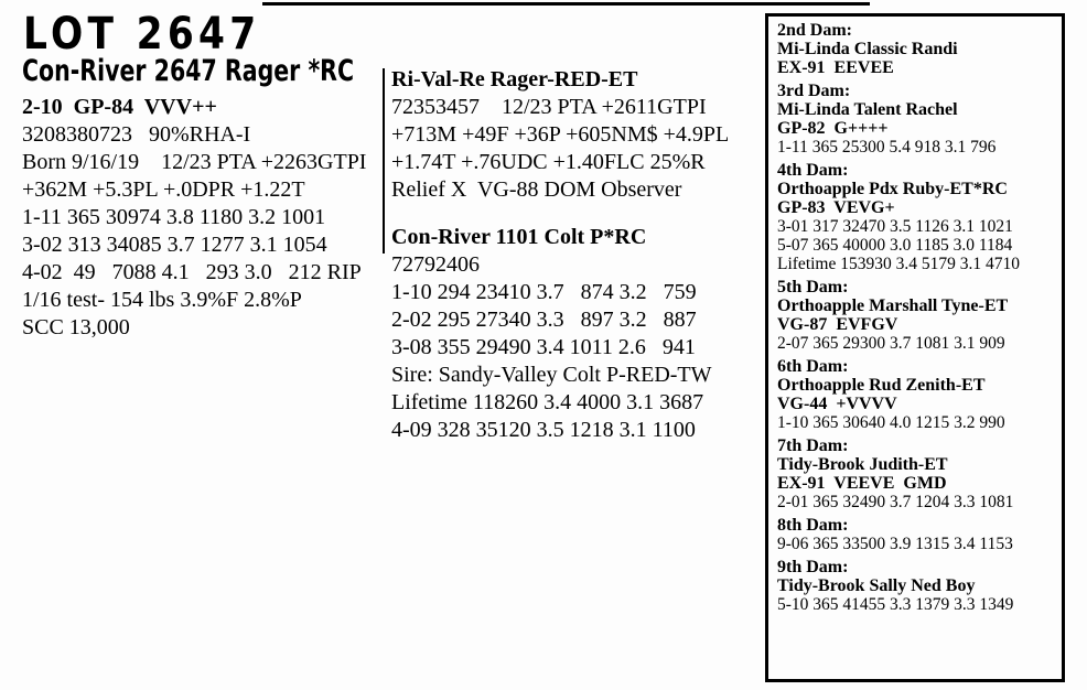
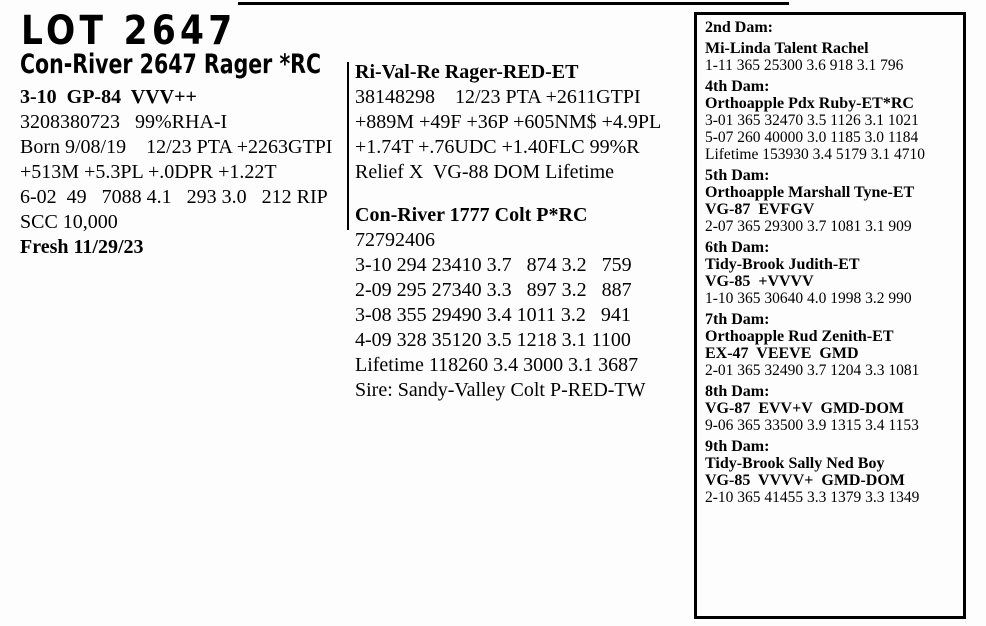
  LOT 2647
  Con-River 2647 Rager *RC
- 2-10 GP-84 VVV++
+ 3-10 GP-84 VVV++
- 3208380723 90%RHA-I
+ 3208380723 99%RHA-I
- Born 9/16/19 12/23 PTA +2263GTPI
+ Born 9/08/19 12/23 PTA +2263GTPI
- +362M +5.3PL +.0DPR +1.22T
+ +513M +5.3PL +.0DPR +1.22T
- 1-11 365 30974 3.8 1180 3.2 1001
- 3-02 313 34085 3.7 1277 3.1 1054
- 4-02 49 7088 4.1 293 3.0 212 RIP
+ 6-02 49 7088 4.1 293 3.0 212 RIP
- 1/16 test- 154 lbs 3.9%F 2.8%P
- SCC 13,000
+ SCC 10,000
+ Fresh 11/29/23
  Ri-Val-Re Rager-RED-ET
- 72353457 12/23 PTA +2611GTPI
+ 38148298 12/23 PTA +2611GTPI
- +713M +49F +36P +605NM$ +4.9PL
+ +889M +49F +36P +605NM$ +4.9PL
- +1.74T +.76UDC +1.40FLC 25%R
+ +1.74T +.76UDC +1.40FLC 99%R
- Relief X VG-88 DOM Observer
+ Relief X VG-88 DOM Lifetime
- Con-River 1101 Colt P*RC
+ Con-River 1777 Colt P*RC
  72792406
- 1-10 294 23410 3.7 874 3.2 759
+ 3-10 294 23410 3.7 874 3.2 759
- 2-02 295 27340 3.3 897 3.2 887
+ 2-09 295 27340 3.3 897 3.2 887
- 3-08 355 29490 3.4 1011 2.6 941
+ 3-08 355 29490 3.4 1011 3.2 941
- Sire: Sandy-Valley Colt P-RED-TW
+ 4-09 328 35120 3.5 1218 3.1 1100
- Lifetime 118260 3.4 4000 3.1 3687
+ Lifetime 118260 3.4 3000 3.1 3687
- 4-09 328 35120 3.5 1218 3.1 1100
+ Sire: Sandy-Valley Colt P-RED-TW
  2nd Dam:
- Mi-Linda Classic Randi
- EX-91 EEVEE
- 3rd Dam:
  Mi-Linda Talent Rachel
- GP-82 G++++
- 1-11 365 25300 5.4 918 3.1 796
+ 1-11 365 25300 3.6 918 3.1 796
  4th Dam:
  Orthoapple Pdx Ruby-ET*RC
- GP-83 VEVG+
- 3-01 317 32470 3.5 1126 3.1 1021
+ 3-01 365 32470 3.5 1126 3.1 1021
- 5-07 365 40000 3.0 1185 3.0 1184
+ 5-07 260 40000 3.0 1185 3.0 1184
  Lifetime 153930 3.4 5179 3.1 4710
  5th Dam:
  Orthoapple Marshall Tyne-ET
  VG-87 EVFGV
  2-07 365 29300 3.7 1081 3.1 909
  6th Dam:
- Orthoapple Rud Zenith-ET
+ Tidy-Brook Judith-ET
- VG-44 +VVVV
+ VG-85 +VVVV
- 1-10 365 30640 4.0 1215 3.2 990
+ 1-10 365 30640 4.0 1998 3.2 990
  7th Dam:
- Tidy-Brook Judith-ET
+ Orthoapple Rud Zenith-ET
- EX-91 VEEVE GMD
+ EX-47 VEEVE GMD
  2-01 365 32490 3.7 1204 3.3 1081
  8th Dam:
+ VG-87 EVV+V GMD-DOM
  9-06 365 33500 3.9 1315 3.4 1153
  9th Dam:
  Tidy-Brook Sally Ned Boy
+ VG-85 VVVV+ GMD-DOM
- 5-10 365 41455 3.3 1379 3.3 1349
+ 2-10 365 41455 3.3 1379 3.3 1349
